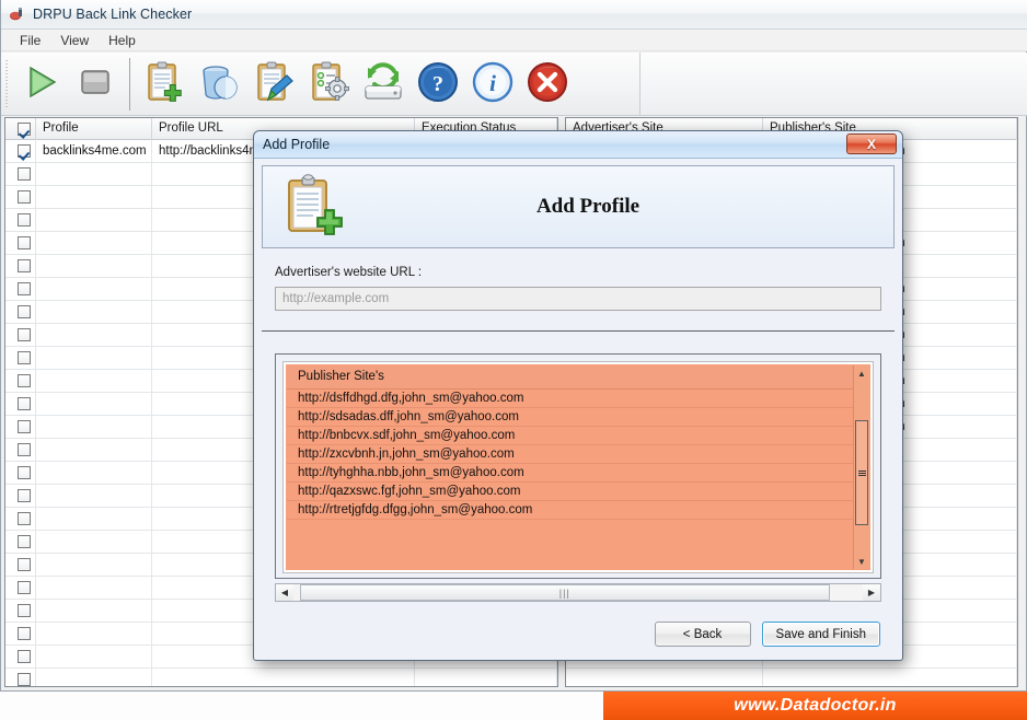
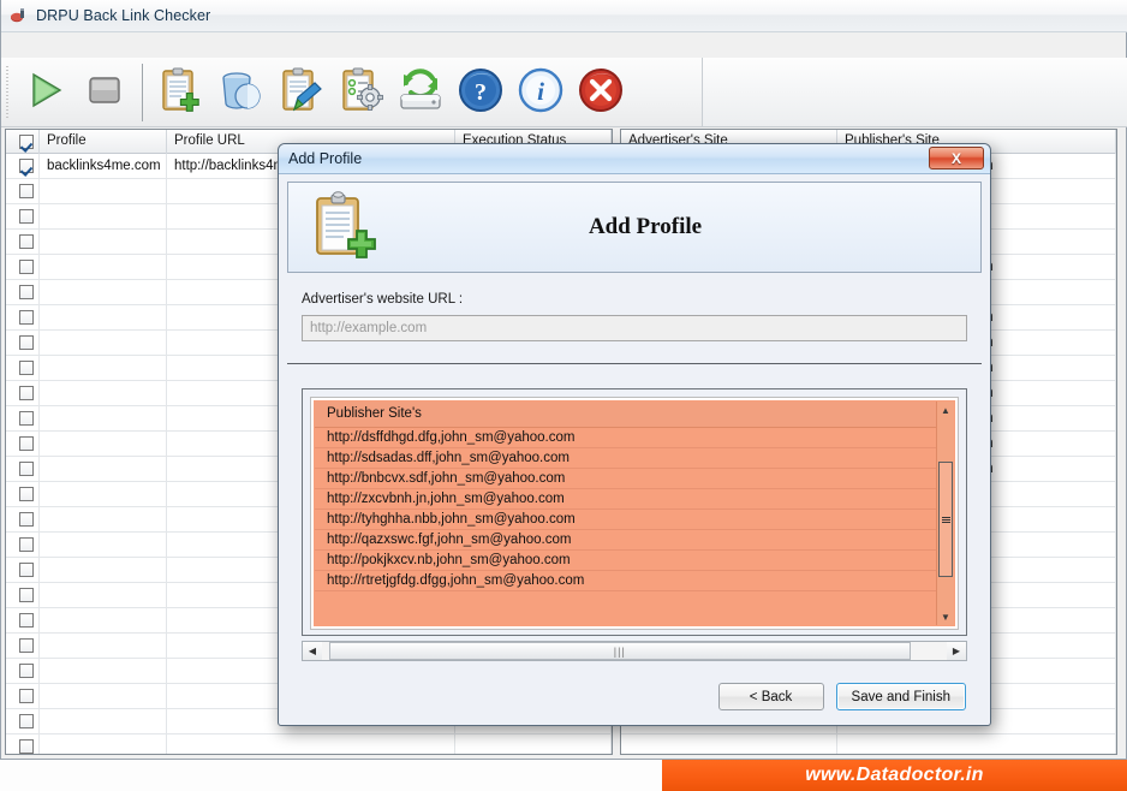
  DRPU Back Link Checker
- File
- View
- Help
  ?
  i
  Profile
  Profile URL
  Execution Status
  backlinks4me.com
  http://backlinks4
  Advertiser's Site
  Publisher's Site
  Add Profile
  X
  Add Profile
  Advertiser's website URL :
  http://example.com
  Publisher Site's
  http://dsffdhgd.dfg,john_sm@yahoo.com
  http://sdsadas.dff,john_sm@yahoo.com
  http://bnbcvx.sdf,john_sm@yahoo.com
  http://zxcvbnh.jn,john_sm@yahoo.com
  http://tyhghha.nbb,john_sm@yahoo.com
  http://qazxswc.fgf,john_sm@yahoo.com
+ http://pokjkxcv.nb,john_sm@yahoo.com
  http://rtretjgfdg.dfgg,john_sm@yahoo.com
  ▲
  ▼
  ◀
  |||
  ▶
  < Back
  Save and Finish
  www.Datadoctor.in
